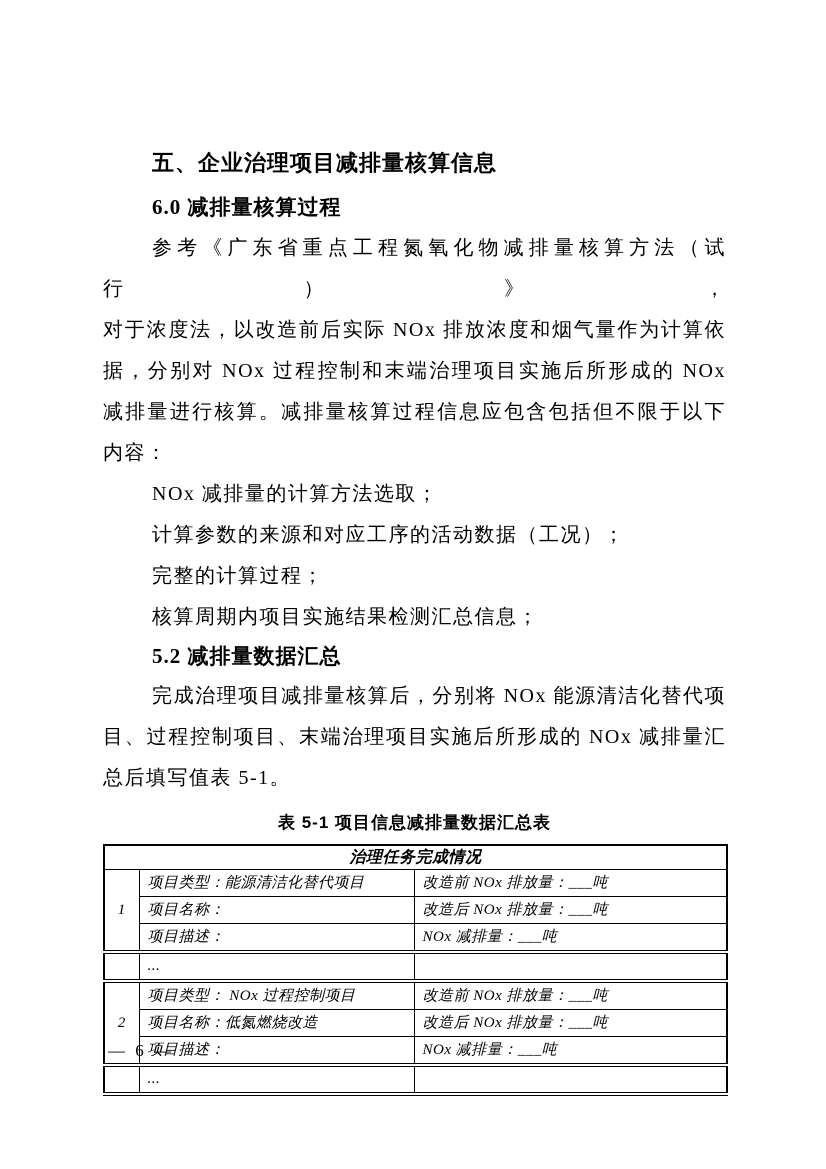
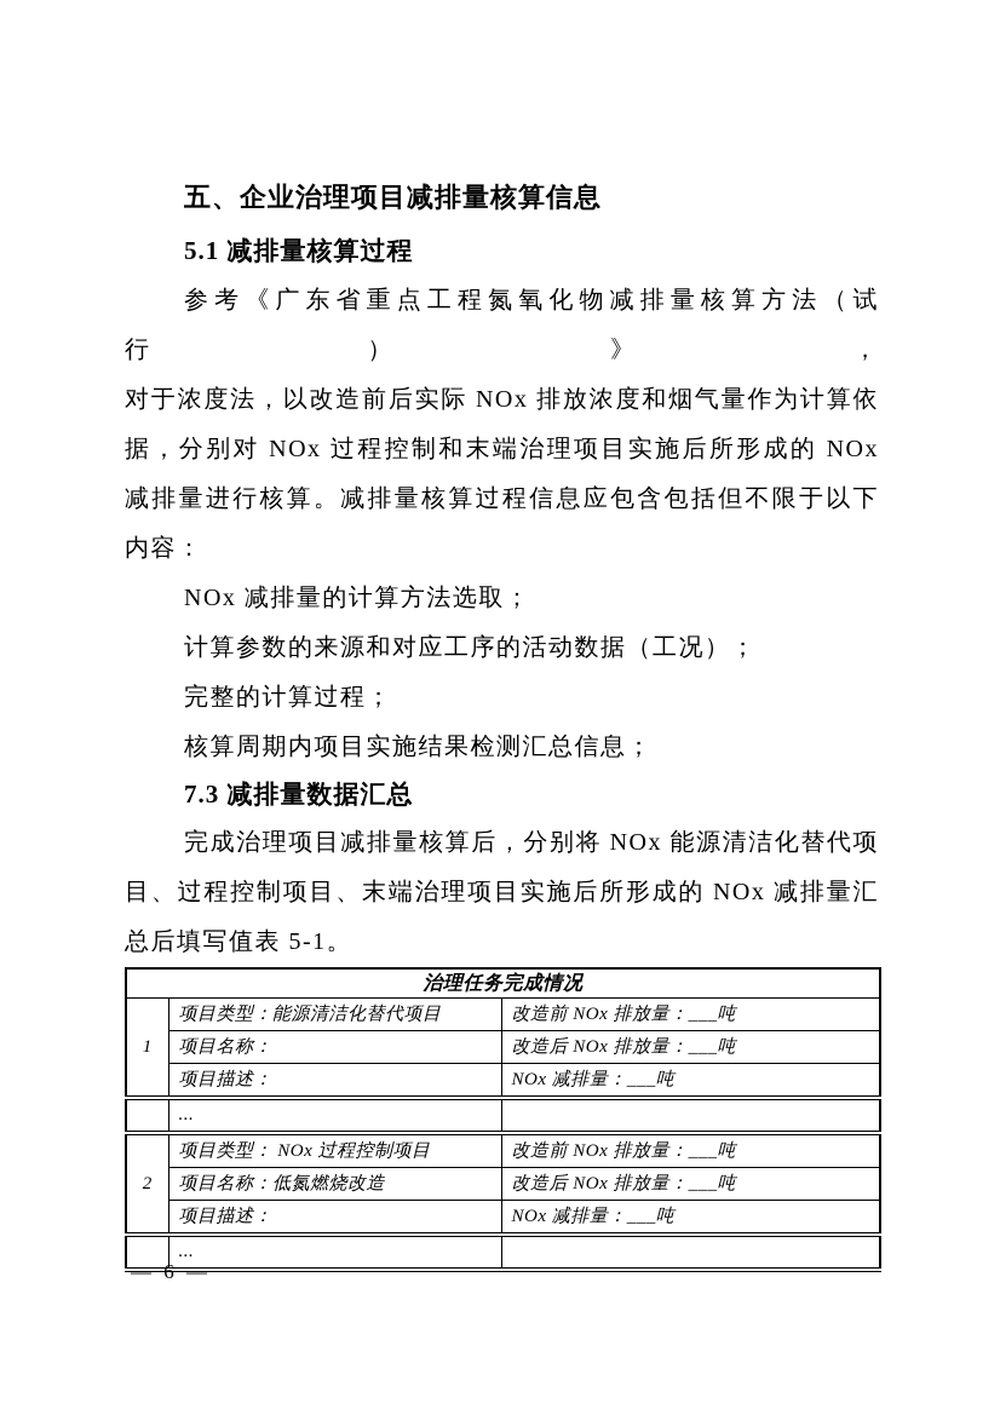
  五、企业治理项目减排量核算信息
- 6.0 减排量核算过程
+ 5.1 减排量核算过程
  参考《广东省重点工程氮氧化物减排量核算方法（试行）》，
  对于浓度法，以改造前后实际 NOx 排放浓度和烟气量作为计算依
  据，分别对 NOx 过程控制和末端治理项目实施后所形成的 NOx
  减排量进行核算。减排量核算过程信息应包含包括但不限于以下
  内容：
  NOx 减排量的计算方法选取；
  计算参数的来源和对应工序的活动数据（工况）；
  完整的计算过程；
  核算周期内项目实施结果检测汇总信息；
- 5.2 减排量数据汇总
+ 7.3 减排量数据汇总
  完成治理项目减排量核算后，分别将 NOx 能源清洁化替代项
  目、过程控制项目、末端治理项目实施后所形成的 NOx 减排量汇
  总后填写值表 5-1。
- 表 5-1 项目信息减排量数据汇总表
  治理任务完成情况
  1	项目类型：能源清洁化替代项目	改造前 NOx 排放量：___吨
  项目名称：	改造后 NOx 排放量：___吨
  项目描述：	NOx 减排量：___吨
  	...
  2	项目类型： NOx 过程控制项目	改造前 NOx 排放量：___吨
  项目名称：低氮燃烧改造	改造后 NOx 排放量：___吨
  项目描述：	NOx 减排量：___吨
  	...
  — 6 —
